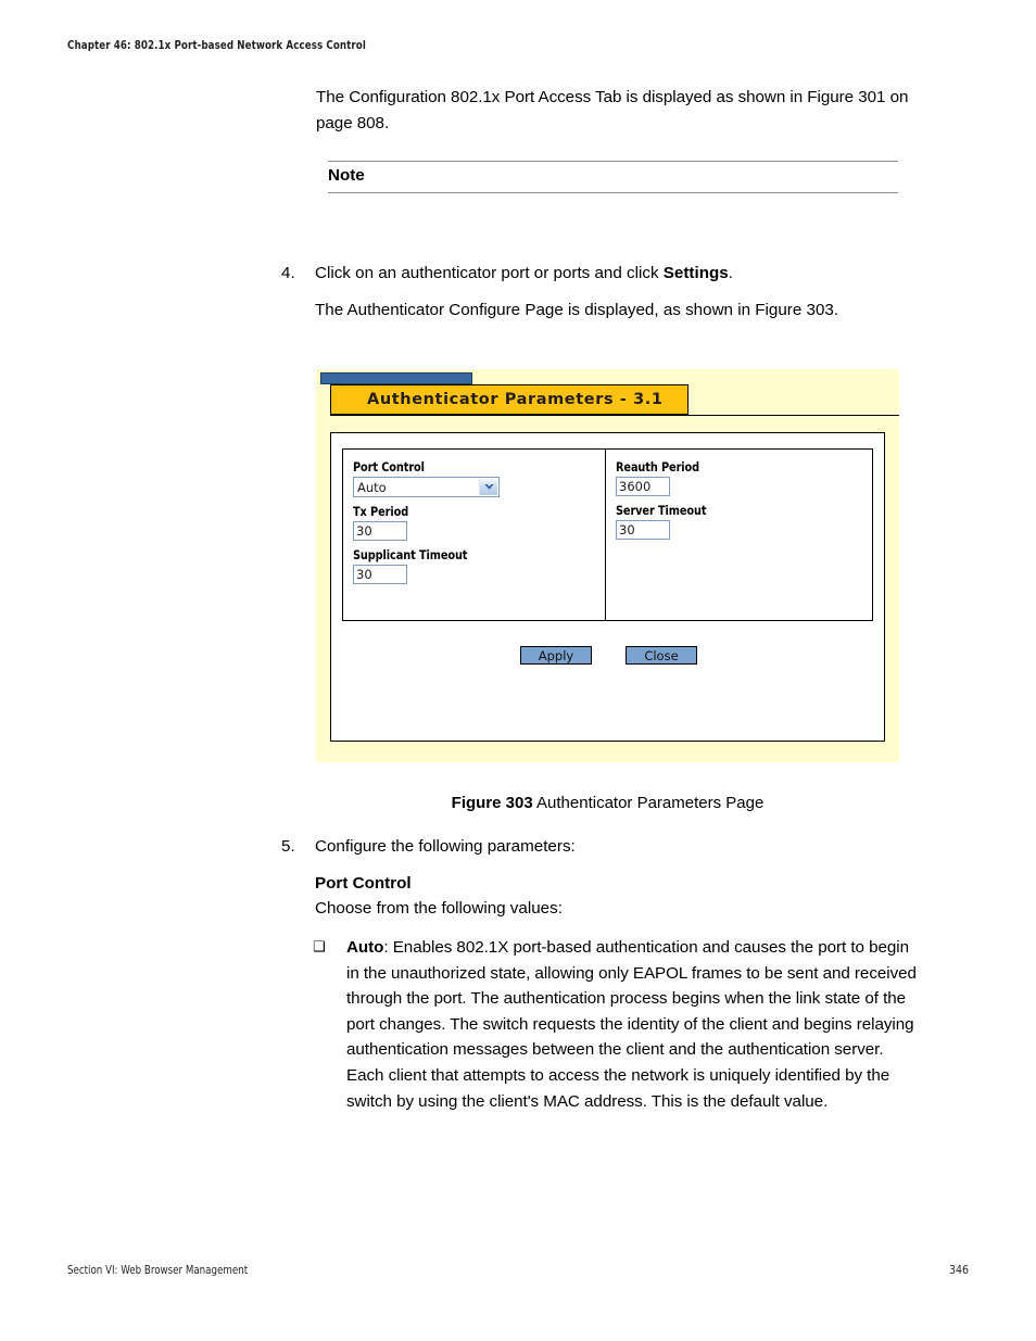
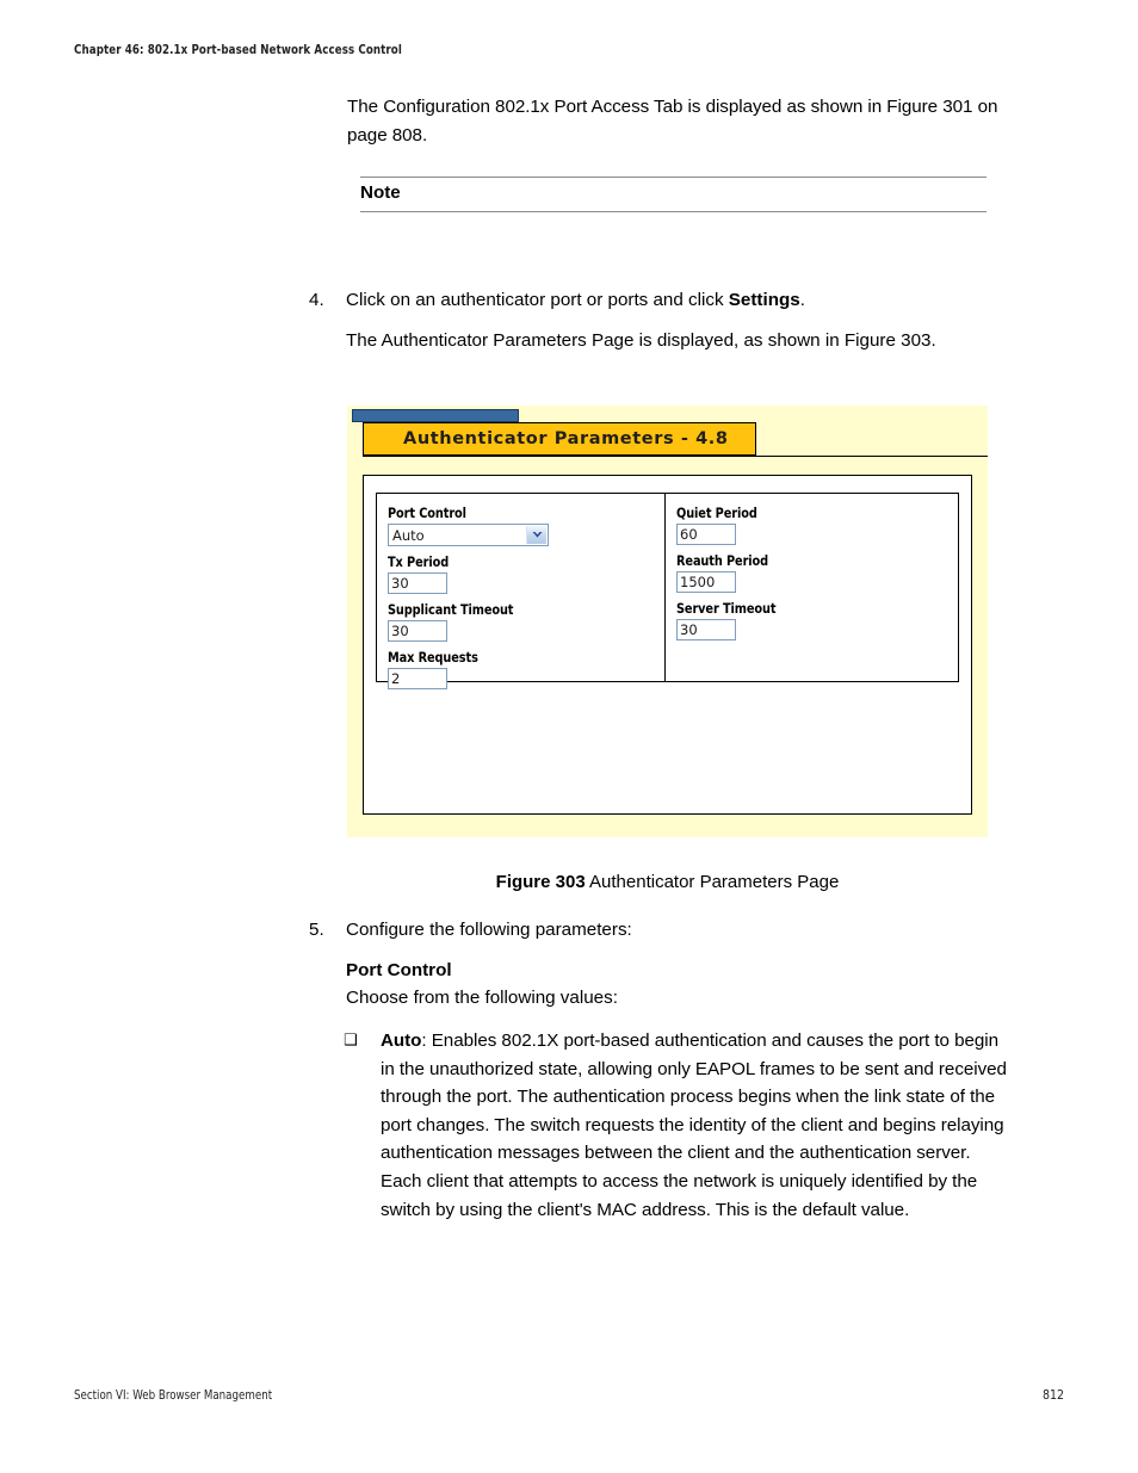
  Chapter 46: 802.1x Port-based Network Access Control
  The Configuration 802.1x Port Access Tab is displayed as shown in Figure 301 on page 808.
  Note
  4.
  Click on an authenticator port or ports and click Settings.
- The Authenticator Configure Page is displayed, as shown in Figure 303.
+ The Authenticator Parameters Page is displayed, as shown in Figure 303.
- Authenticator Parameters - 3.1
+ Authenticator Parameters - 4.8
  Port Control
  Auto
  Tx Period
  30
  Supplicant Timeout
  30
+ Max Requests
+ 2
+ Quiet Period
+ 60
  Reauth Period
- 3600
+ 1500
  Server Timeout
  30
- Apply
- Close
  Figure 303 Authenticator Parameters Page
  5.
  Configure the following parameters:
  Port Control
  Choose from the following values:
  ❑
  Auto: Enables 802.1X port-based authentication and causes the port to begin in the unauthorized state, allowing only EAPOL frames to be sent and received through the port. The authentication process begins when the link state of the port changes. The switch requests the identity of the client and begins relaying authentication messages between the client and the authentication server. Each client that attempts to access the network is uniquely identified by the switch by using the client's MAC address. This is the default value.
  Section VI: Web Browser Management
- 346
+ 812
